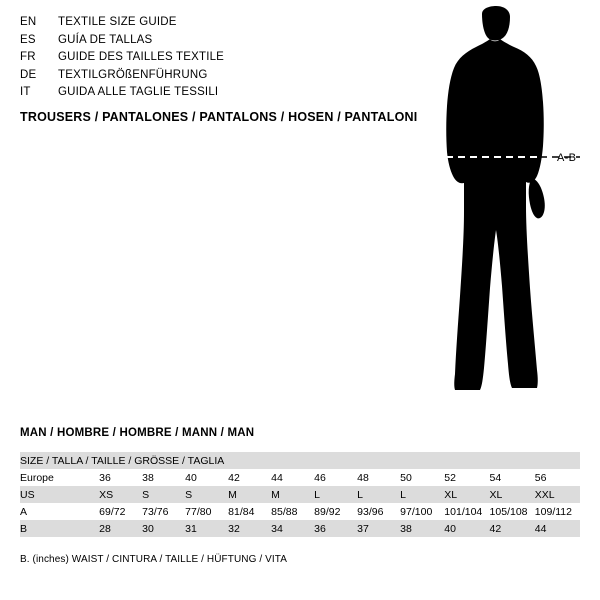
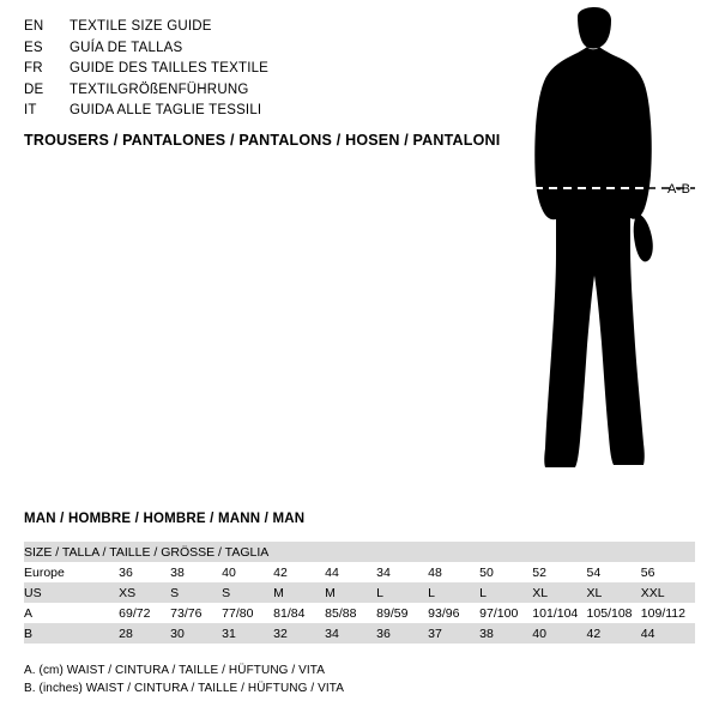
  EN
  TEXTILE SIZE GUIDE
  ES
  GUÍA DE TALLAS
  FR
  GUIDE DES TAILLES TEXTILE
  DE
  TEXTILGRÖßENFÜHRUNG
  IT
  GUIDA ALLE TAGLIE TESSILI
  TROUSERS / PANTALONES / PANTALONS / HOSEN / PANTALONI
  A-B
  MAN / HOMBRE / HOMBRE / MANN / MAN
  SIZE / TALLA / TAILLE / GRÖSSE / TAGLIA
- Europe	36	38	40	42	44	46	48	50	52	54	56
+ Europe	36	38	40	42	44	34	48	50	52	54	56
  US	XS	S	S	M	M	L	L	L	XL	XL	XXL
- A	69/72	73/76	77/80	81/84	85/88	89/92	93/96	97/100	101/104	105/108	109/112
+ A	69/72	73/76	77/80	81/84	85/88	89/59	93/96	97/100	101/104	105/108	109/112
  B	28	30	31	32	34	36	37	38	40	42	44
+ A. (cm) WAIST / CINTURA / TAILLE / HÜFTUNG / VITA
  B. (inches) WAIST / CINTURA / TAILLE / HÜFTUNG / VITA
